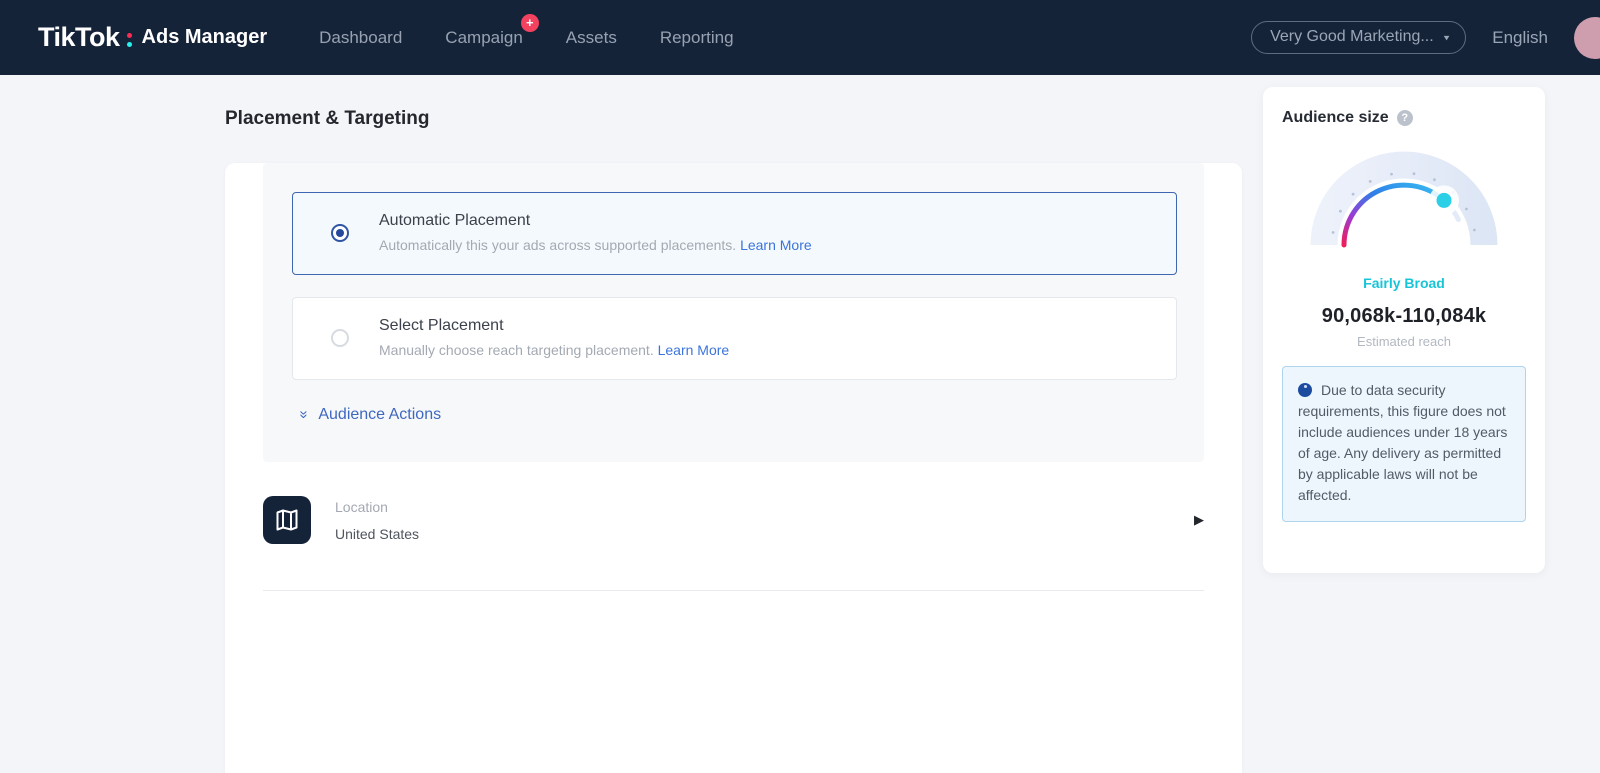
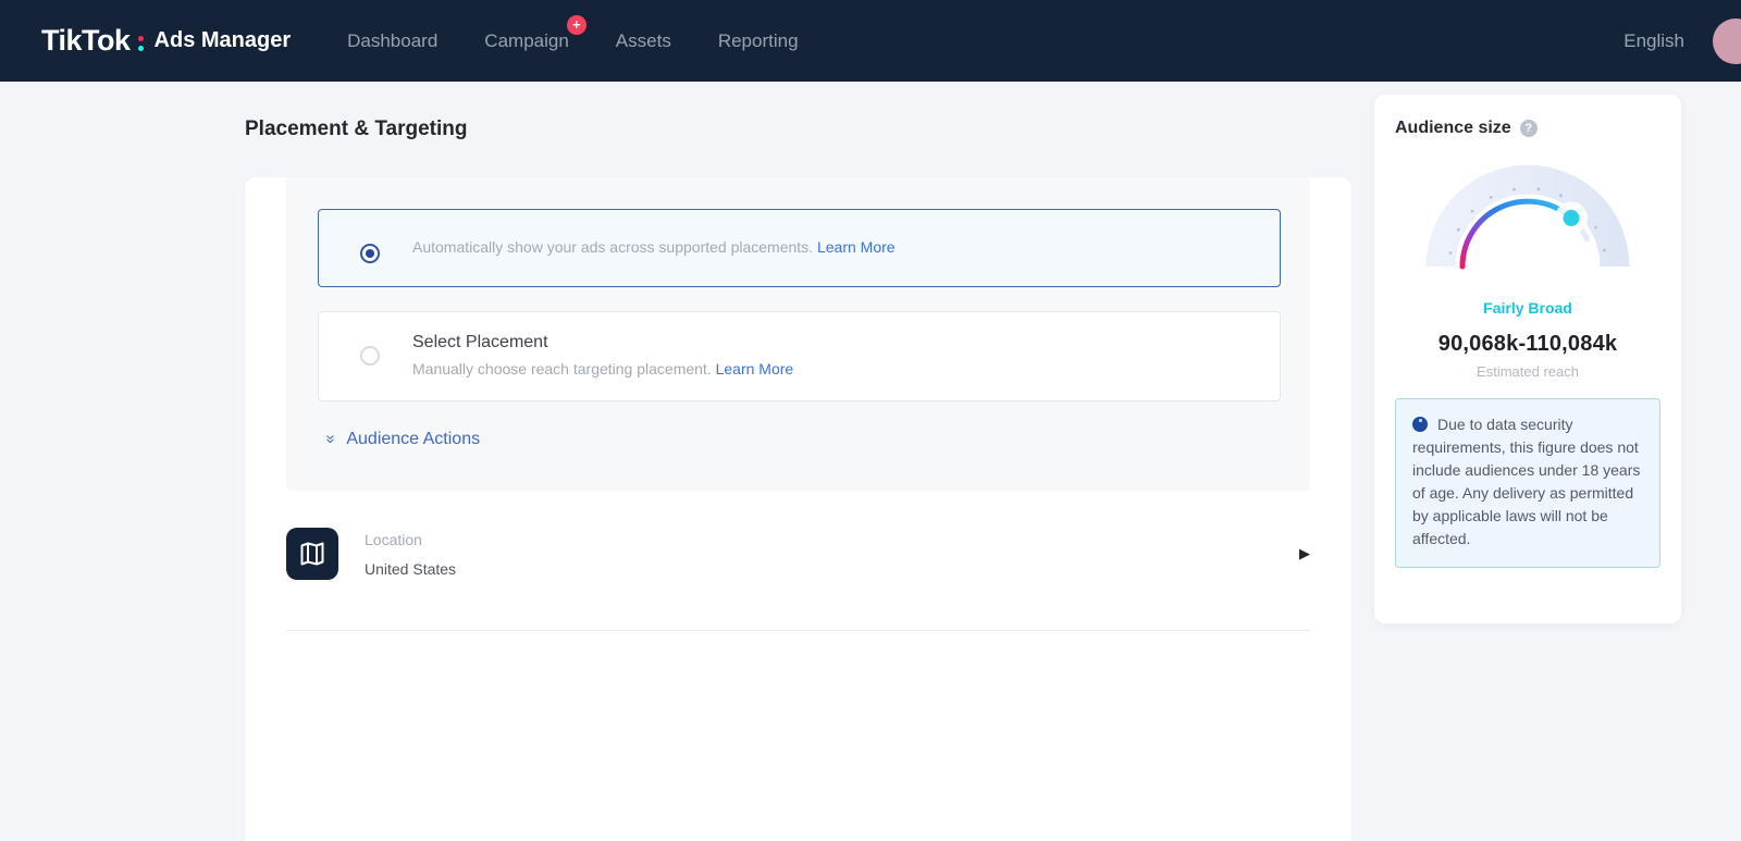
  TikTok
  Ads Manager
  Dashboard
  Campaign
  +
  Assets
  Reporting
- Very Good Marketing...
- ▾
  English
  Placement & Targeting
- Automatic Placement
- Automatically this your ads across supported placements. Learn More
+ Automatically show your ads across supported placements. Learn More
  Select Placement
  Manually choose reach targeting placement. Learn More
  Audience Actions
  Location
  United States
  ▶
  Audience size
  ?
  Fairly Broad
  90,068k-110,084k
  Estimated reach
  Due to data security requirements, this figure does not include audiences under 18 years of age. Any delivery as permitted by applicable laws will not be affected.
